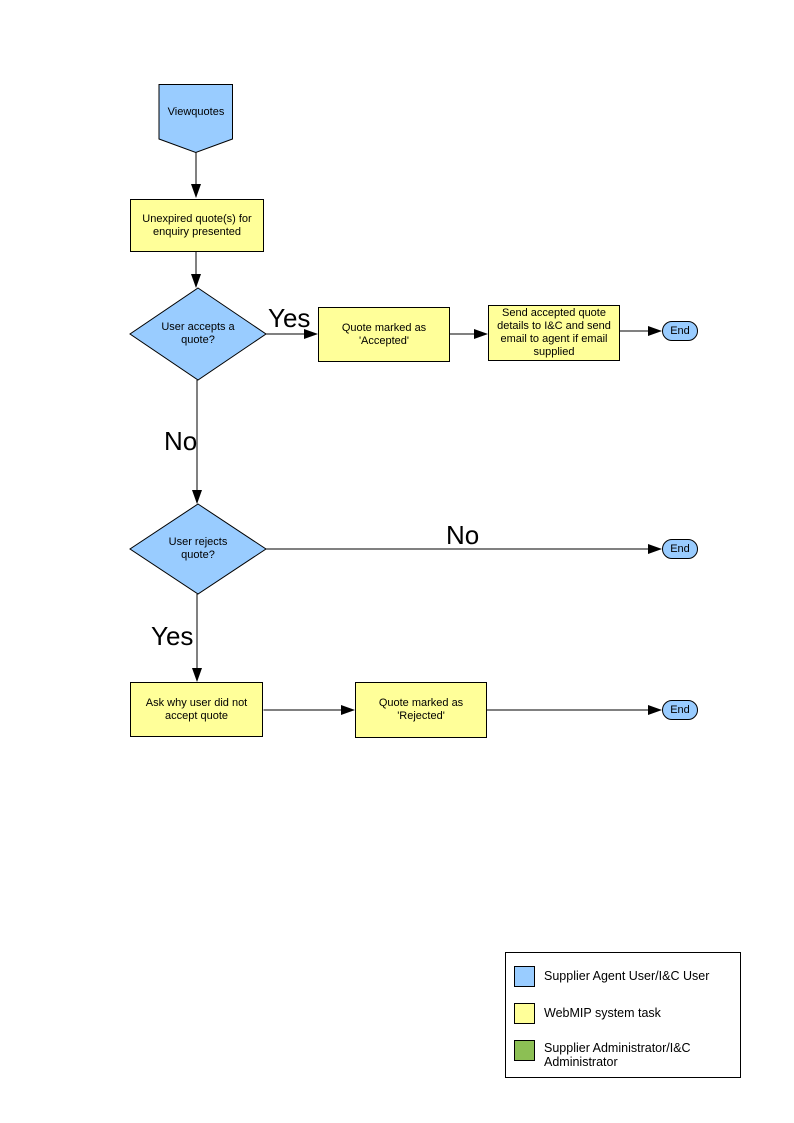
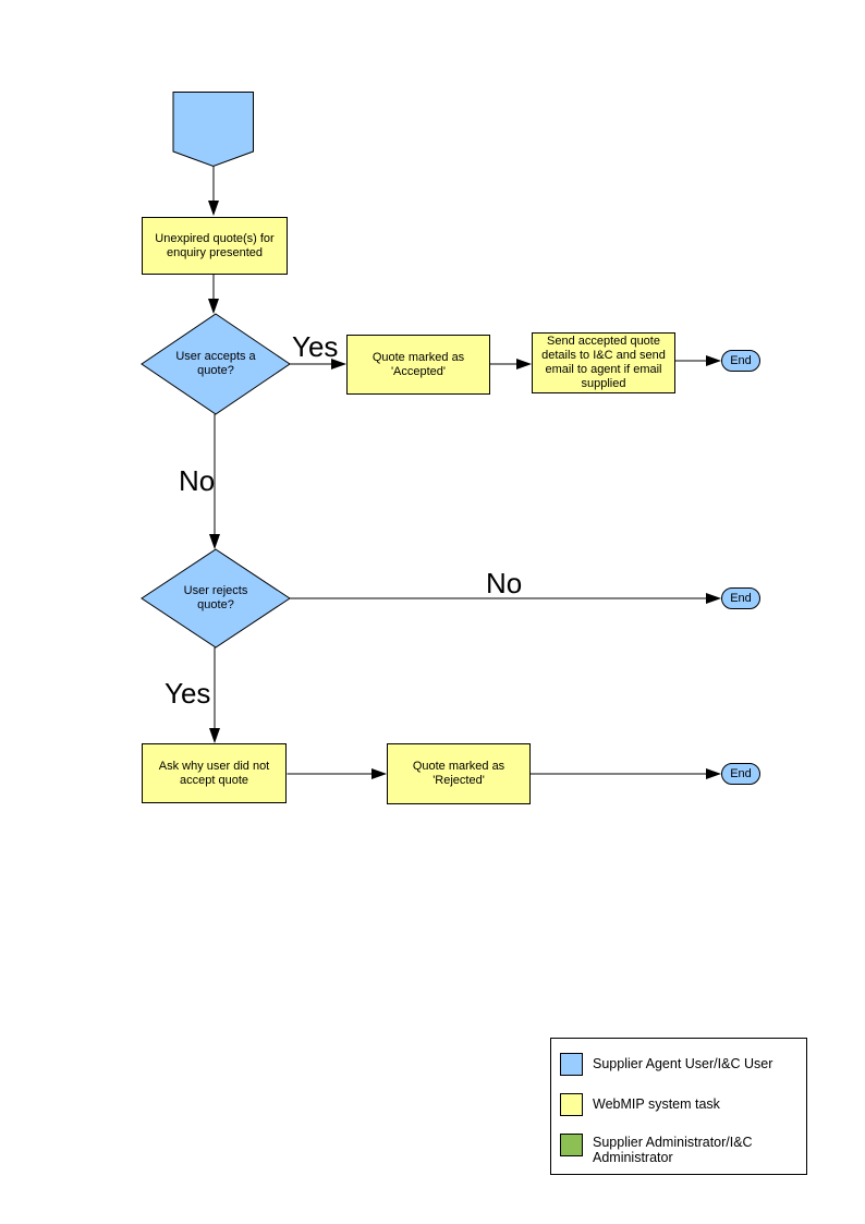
- Viewquotes
  Unexpired quote(s) for enquiry presented
  Quote marked as 'Accepted'
  Send accepted quote details to I&C and send email to agent if email supplied
  Ask why user did not accept quote
  Quote marked as 'Rejected'
  User accepts a quote?
  User rejects quote?
  End
  End
  End
  Yes
  No
  No
  Yes
  Supplier Agent User/I&C User
  WebMIP system task
  Supplier Administrator/I&C Administrator
